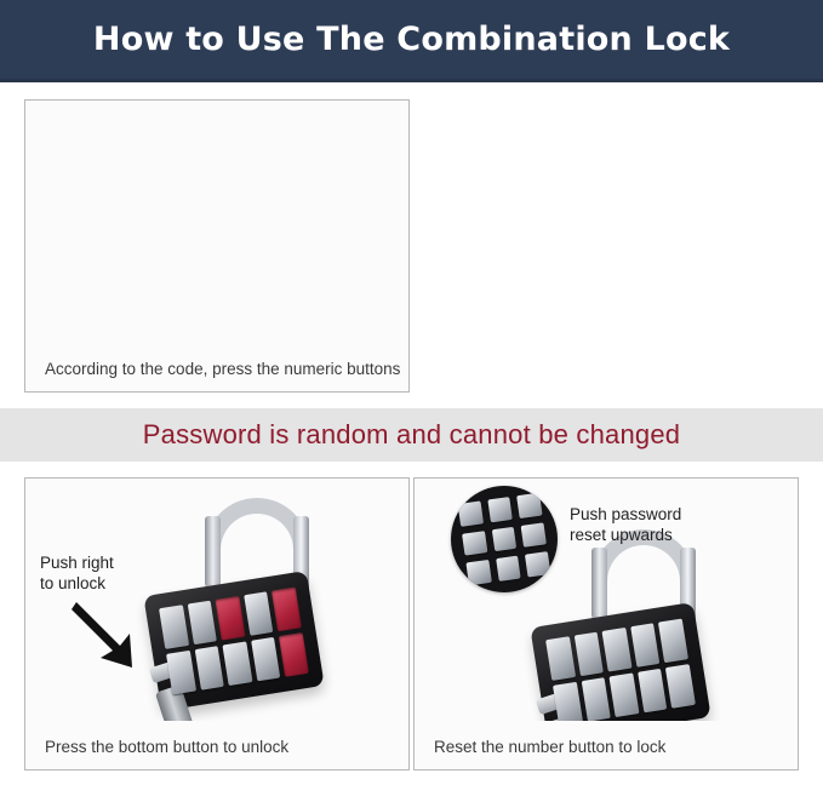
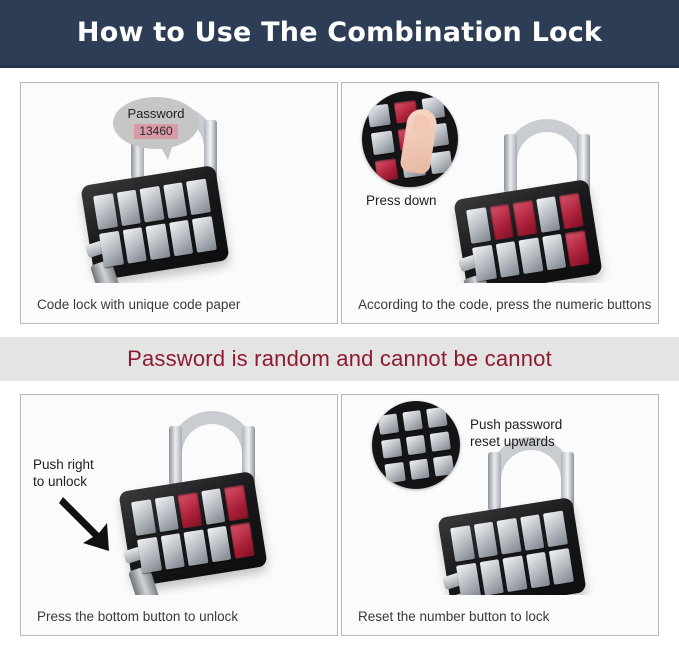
  How to Use The Combination Lock
+ Password
+ 13460
+ Code lock with unique code paper
+ Press down
  According to the code, press the numeric buttons
- Password is random and cannot be changed
+ Password is random and cannot be cannot
  Push right
  to unlock
  Press the bottom button to unlock
  Push password
  reset upwards
  Reset the number button to lock
